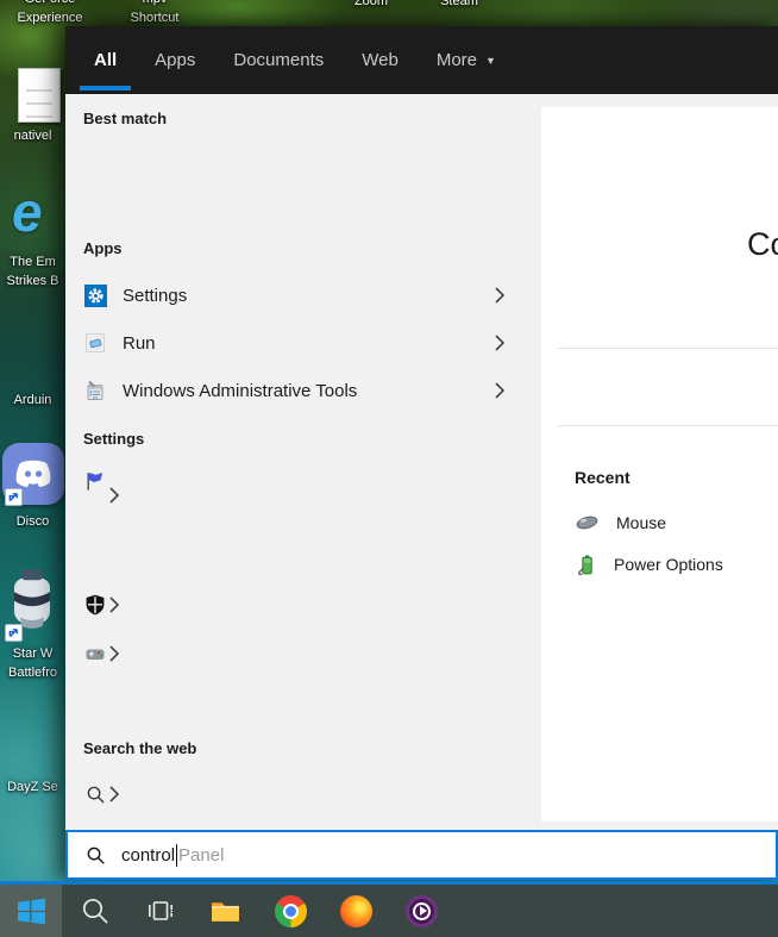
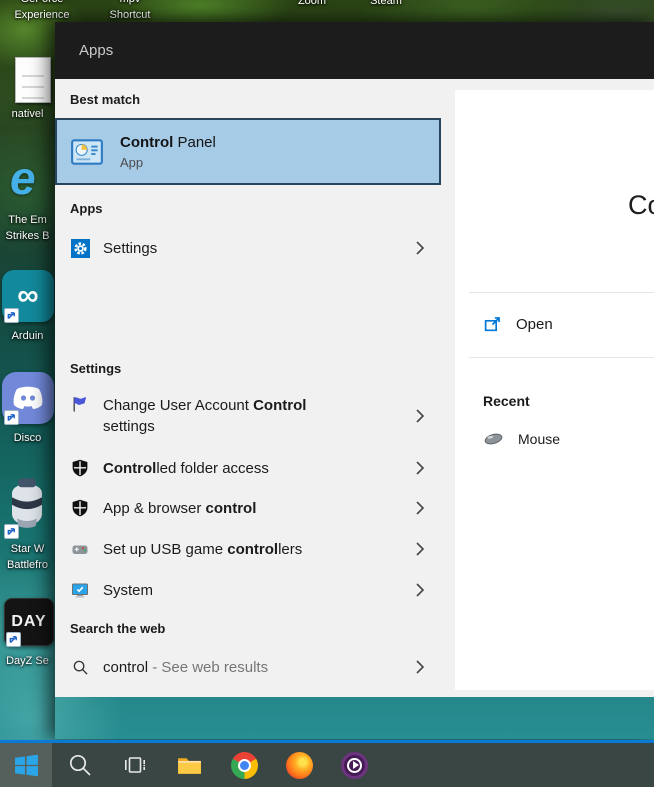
  Experience
  Shortcut
  Zoom
  Steam
  nativel
  e
  The Em
  Strikes B
+ ∞
  Arduin
  Disco
  Star W
  Battlefro
+ DAY
  DayZ Se
- All
  Apps
- Documents
- Web
- More
- ▼
  Best match
+ Control Panel
+ App
  Apps
  Settings
- Run
- Windows Administrative Tools
  Settings
+ Change User Account Control
+ settings
+ Controlled folder access
+ App & browser control
+ Set up USB game controllers
+ System
  Search the web
+ control - See web results
+ Open
  Recent
  Mouse
- Power Options
- control
- Panel
